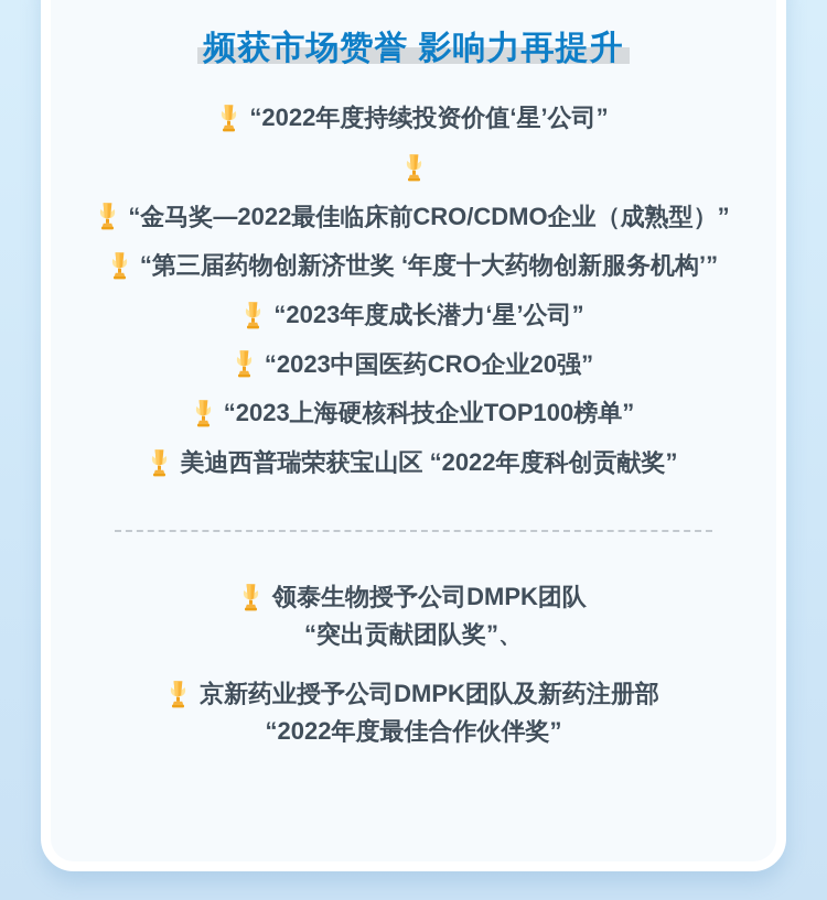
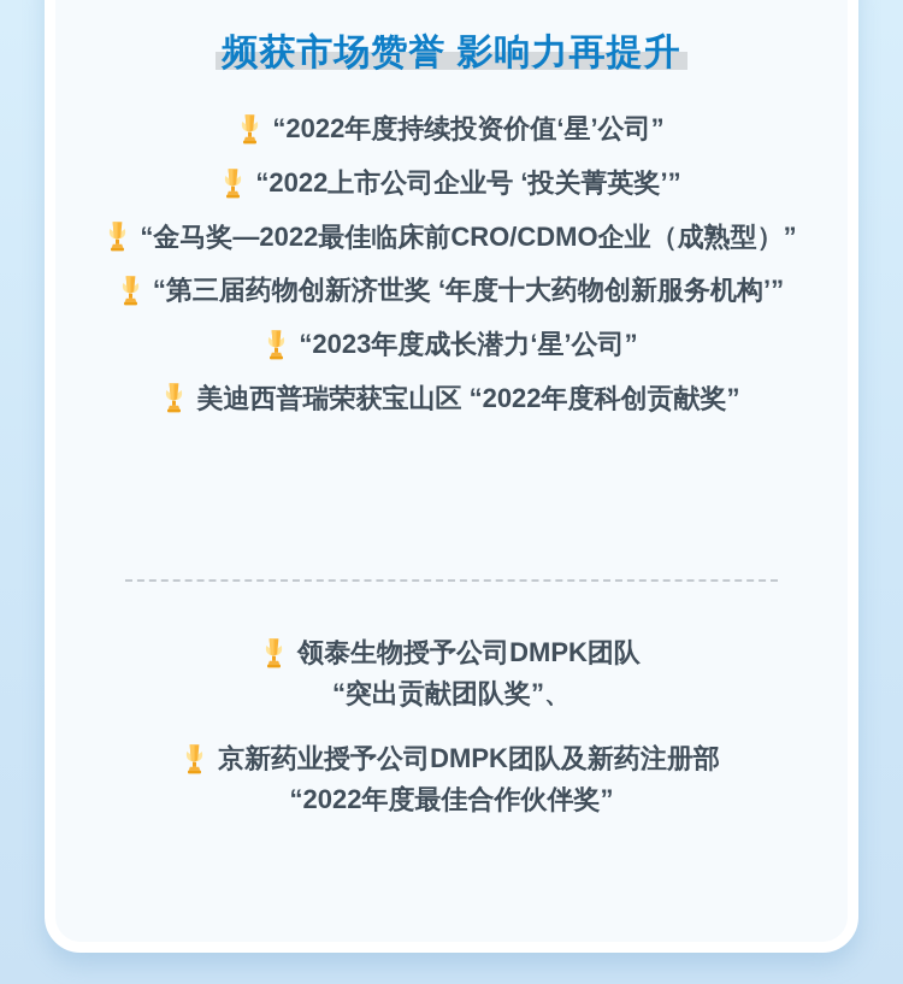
  频获市场赞誉 影响力再提升
  “2022年度持续投资价值‘星’公司”
+ “2022上市公司企业号 ‘投关菁英奖’”
  “金马奖—2022最佳临床前CRO/CDMO企业（成熟型）”
  “第三届药物创新济世奖 ‘年度十大药物创新服务机构’”
  “2023年度成长潜力‘星’公司”
- “2023中国医药CRO企业20强”
- “2023上海硬核科技企业TOP100榜单”
  美迪西普瑞荣获宝山区 “2022年度科创贡献奖”
  领泰生物授予公司DMPK团队
  “突出贡献团队奖”、
  京新药业授予公司DMPK团队及新药注册部
  “2022年度最佳合作伙伴奖”
